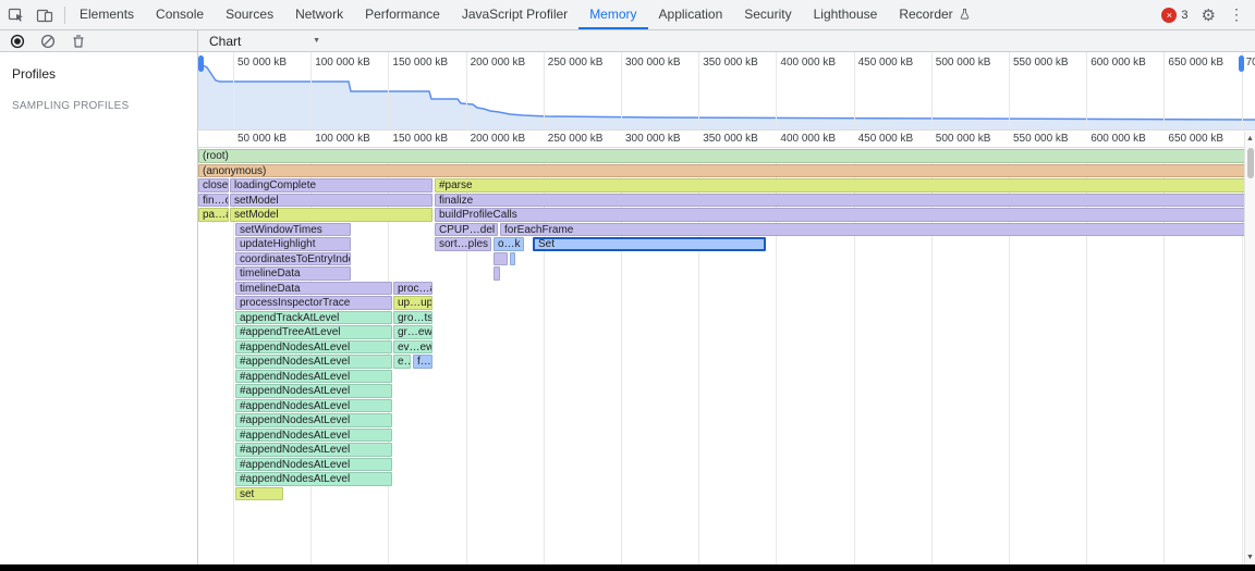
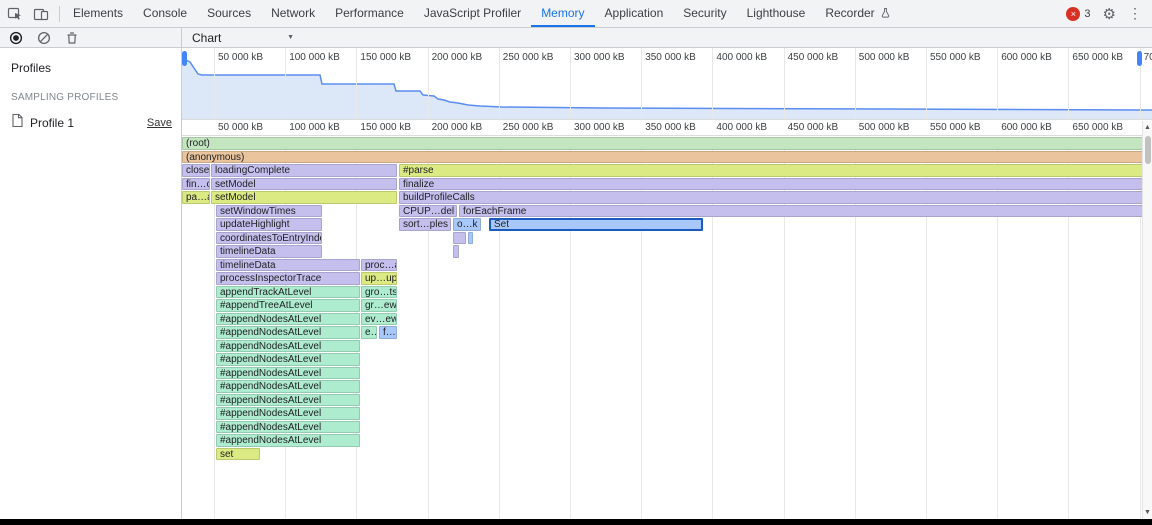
  Elements
  Console
  Sources
  Network
  Performance
  JavaScript Profiler
  Memory
  Application
  Security
  Lighthouse
  Recorder
  ×
  3
  ⚙
  ⋮
  Chart
  Profiles
  SAMPLING PROFILES
+ Profile 1
+ Save
  50 000 kB
  100 000 kB
  150 000 kB
  200 000 kB
  250 000 kB
  300 000 kB
  350 000 kB
  400 000 kB
  450 000 kB
  500 000 kB
  550 000 kB
  600 000 kB
  650 000 kB
  50 000 kB
  100 000 kB
  150 000 kB
  200 000 kB
  250 000 kB
  300 000 kB
  350 000 kB
  400 000 kB
  450 000 kB
  500 000 kB
  550 000 kB
  600 000 kB
  650 000 kB
  (root)
  (anonymous)
  close
  loadingComplete
  #parse
  fin…c
  setModel
  finalize
  pa…a
  setModel
  buildProfileCalls
  setWindowTimes
  CPUP…del
  forEachFrame
  updateHighlight
  sort…ples
  o…k
  Set
  coordinatesToEntryInd
  timelineData
  timelineData
  processInspectorTrace
  up…up
  appendTrackAtLevel
  gro…ts
  #appendTreeAtLevel
  gr…ew
  #appendNodesAtLevel
  ev…ew
  #appendNodesAtLevel
  e…
  #appendNodesAtLevel
  #appendNodesAtLevel
  #appendNodesAtLevel
  #appendNodesAtLevel
  #appendNodesAtLevel
  #appendNodesAtLevel
  #appendNodesAtLevel
  #appendNodesAtLevel
  set
